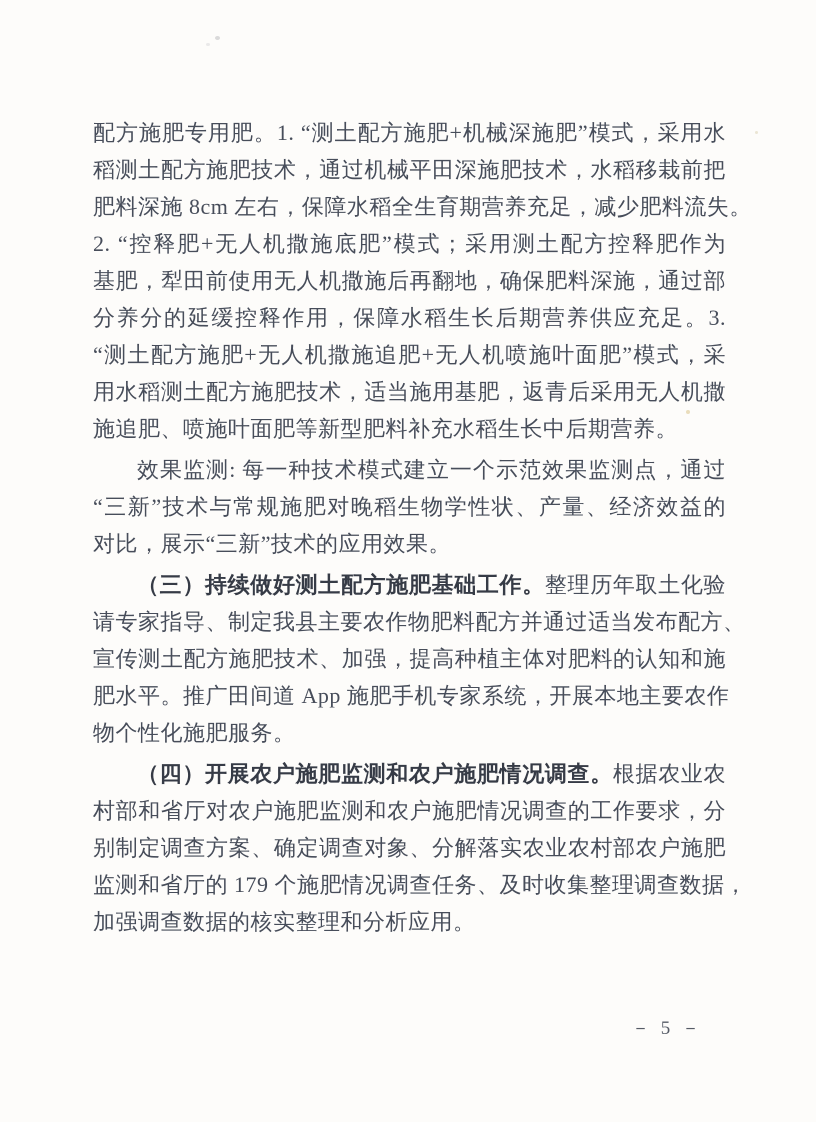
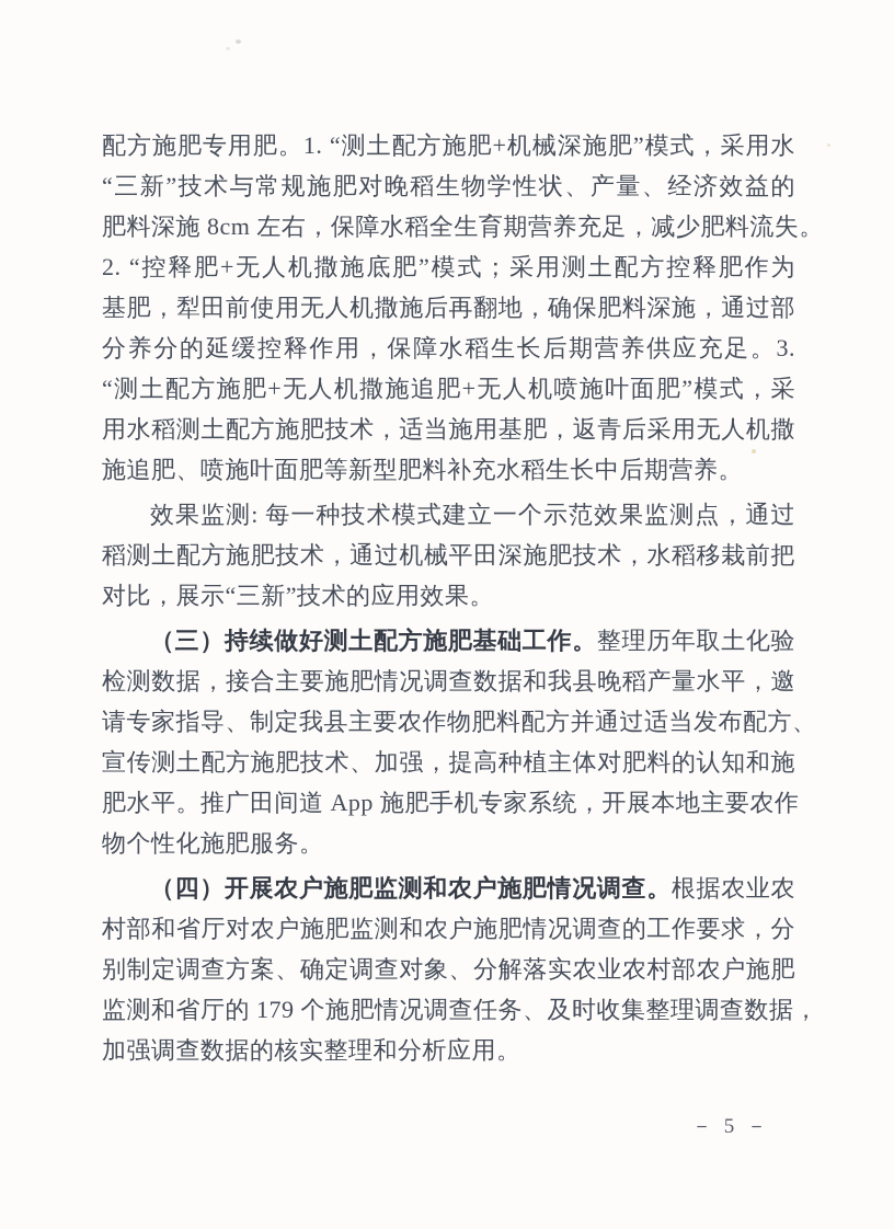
  配方施肥专用肥。1. “测土配方施肥+机械深施肥”模式，采用水
- 稻测土配方施肥技术，通过机械平田深施肥技术，水稻移栽前把
+ “三新”技术与常规施肥对晚稻生物学性状、产量、经济效益的
  肥料深施 8cm 左右，保障水稻全生育期营养充足，减少肥料流失。
  2. “控释肥+无人机撒施底肥”模式；采用测土配方控释肥作为
  基肥，犁田前使用无人机撒施后再翻地，确保肥料深施，通过部
  分养分的延缓控释作用，保障水稻生长后期营养供应充足。3.
  “测土配方施肥+无人机撒施追肥+无人机喷施叶面肥”模式，采
  用水稻测土配方施肥技术，适当施用基肥，返青后采用无人机撒
  施追肥、喷施叶面肥等新型肥料补充水稻生长中后期营养。
  效果监测: 每一种技术模式建立一个示范效果监测点，通过
- “三新”技术与常规施肥对晚稻生物学性状、产量、经济效益的
+ 稻测土配方施肥技术，通过机械平田深施肥技术，水稻移栽前把
  对比，展示“三新”技术的应用效果。
  （三）持续做好测土配方施肥基础工作。整理历年取土化验
+ 检测数据，接合主要施肥情况调查数据和我县晚稻产量水平，邀
  请专家指导、制定我县主要农作物肥料配方并通过适当发布配方、
  宣传测土配方施肥技术、加强，提高种植主体对肥料的认知和施
  肥水平。推广田间道 App 施肥手机专家系统，开展本地主要农作
  物个性化施肥服务。
  （四）开展农户施肥监测和农户施肥情况调查。根据农业农
  村部和省厅对农户施肥监测和农户施肥情况调查的工作要求，分
  别制定调查方案、确定调查对象、分解落实农业农村部农户施肥
  监测和省厅的 179 个施肥情况调查任务、及时收集整理调查数据，
  加强调查数据的核实整理和分析应用。
  － 5 －
